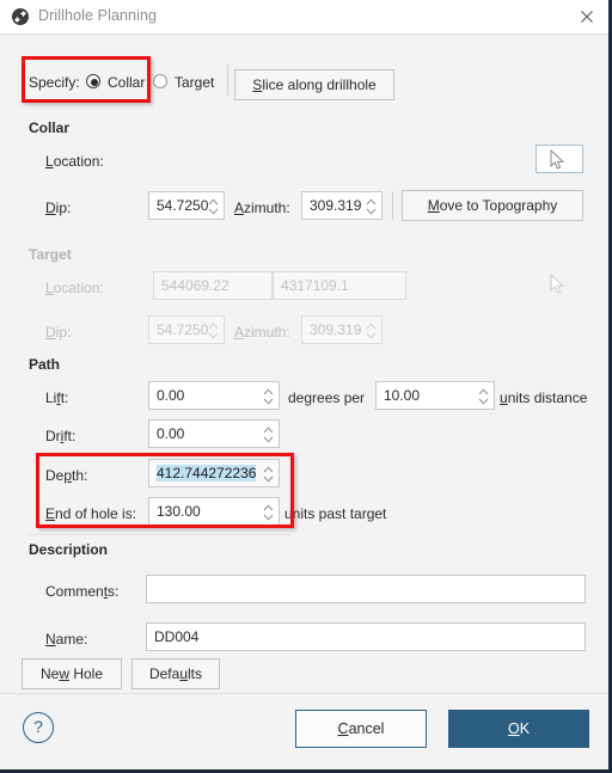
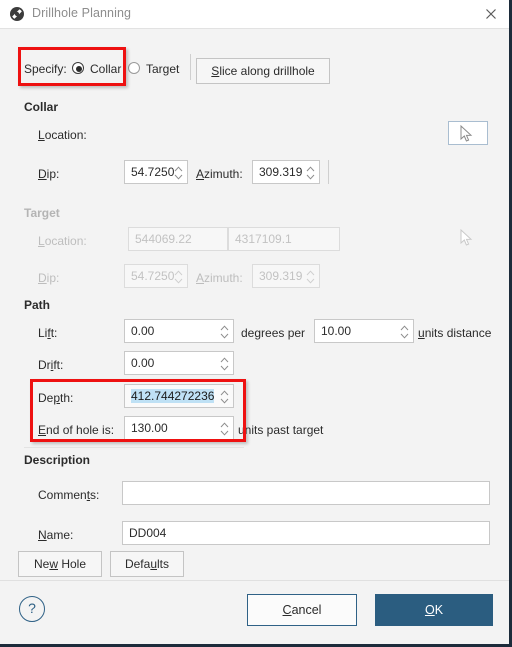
  Drillhole Planning
  Specify:
  Collar
  Target
  Slice along drillhole
  Collar
  Location:
  Dip:
  54.7250
  Azimuth:
  309.319
- Move to Topography
  Target
  Location:
  544069.22
  4317109.1
  Dip:
  54.7250
  Azimuth:
  309.319
  Path
  Lift:
  0.00
  degrees per
  10.00
  units distance
  Drift:
  0.00
  Depth:
  412.744272236
  End of hole is:
  130.00
  units past target
  Description
  Comments:
  Name:
  DD004
  New Hole
  Defaults
  ?
  Cancel
  OK
